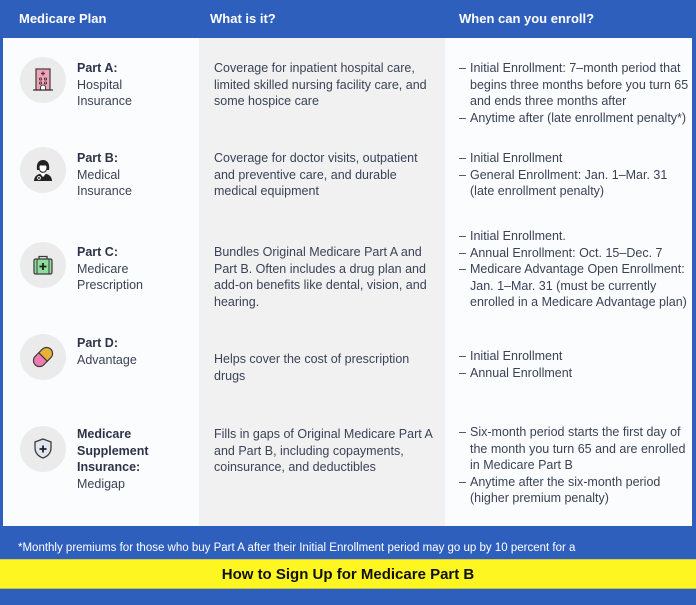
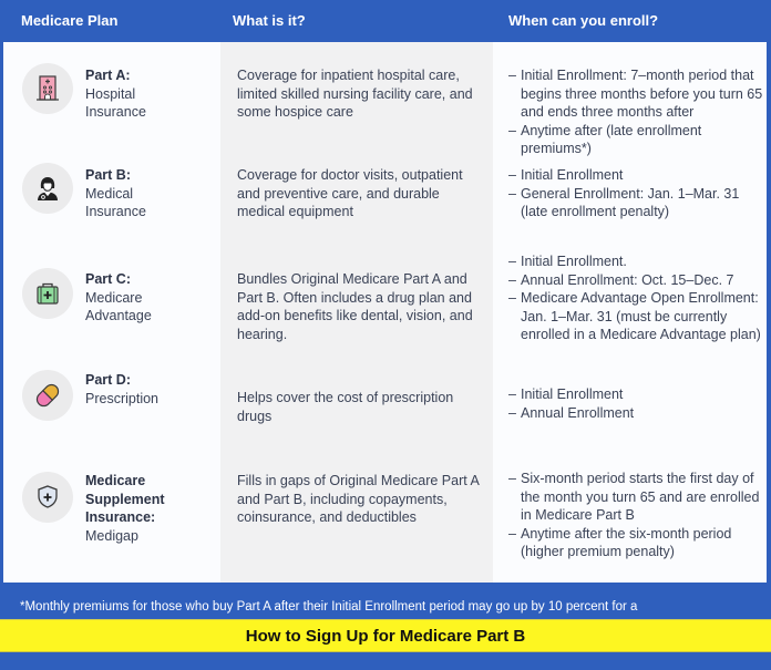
  Medicare Plan
  What is it?
  When can you enroll?
  Part A:
  Hospital
  Insurance
  Coverage for inpatient hospital care, limited skilled nursing facility care, and some hospice care
  Initial Enrollment: 7–month period that begins three months before you turn 65 and ends three months after
- Anytime after (late enrollment penalty*)
+ Anytime after (late enrollment premiums*)
  Part B:
  Medical
  Insurance
  Coverage for doctor visits, outpatient and preventive care, and durable medical equipment
  Initial Enrollment
  General Enrollment: Jan. 1–Mar. 31 (late enrollment penalty)
  Part C:
  Medicare
- Prescription
+ Advantage
  Bundles Original Medicare Part A and Part B. Often includes a drug plan and add-on benefits like dental, vision, and hearing.
  Initial Enrollment.
  Annual Enrollment: Oct. 15–Dec. 7
  Medicare Advantage Open Enrollment: Jan. 1–Mar. 31 (must be currently enrolled in a Medicare Advantage plan)
  Part D:
- Advantage
+ Prescription
  Helps cover the cost of prescription drugs
  Initial Enrollment
  Annual Enrollment
  Medicare
  Supplement
  Insurance:
  Medigap
  Fills in gaps of Original Medicare Part A and Part B, including copayments, coinsurance, and deductibles
  Six-month period starts the first day of the month you turn 65 and are enrolled in Medicare Part B
  Anytime after the six-month period (higher premium penalty)
  *Monthly premiums for those who buy Part A after their Initial Enrollment period may go up by 10 percent for a
  How to Sign Up for Medicare Part B
